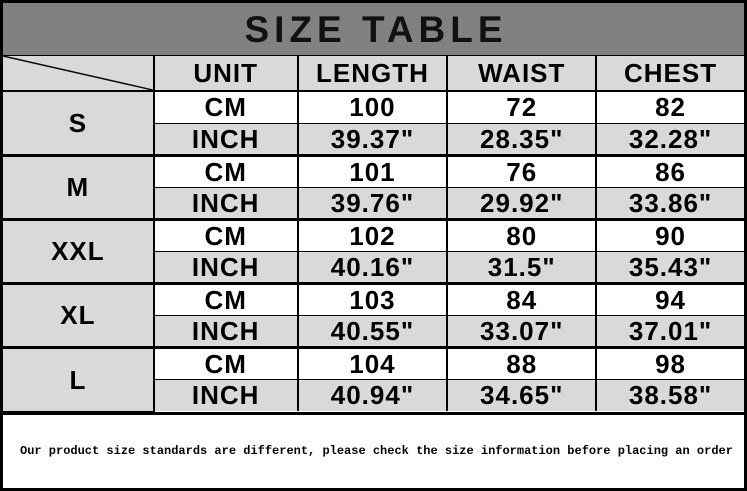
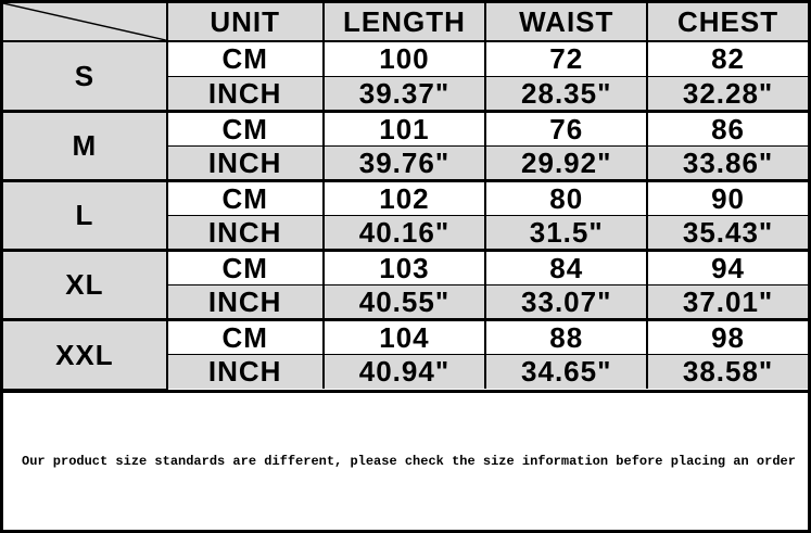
- SIZE TABLE
  	UNIT	LENGTH	WAIST	CHEST
  S	CM	100	72	82
  INCH	39.37"	28.35"	32.28"
  M	CM	101	76	86
  INCH	39.76"	29.92"	33.86"
- XXL	CM	102	80	90
+ L	CM	102	80	90
  INCH	40.16"	31.5"	35.43"
  XL	CM	103	84	94
  INCH	40.55"	33.07"	37.01"
- L	CM	104	88	98
+ XXL	CM	104	88	98
  INCH	40.94"	34.65"	38.58"
  Our product size standards are different, please check the size information before placing an order
